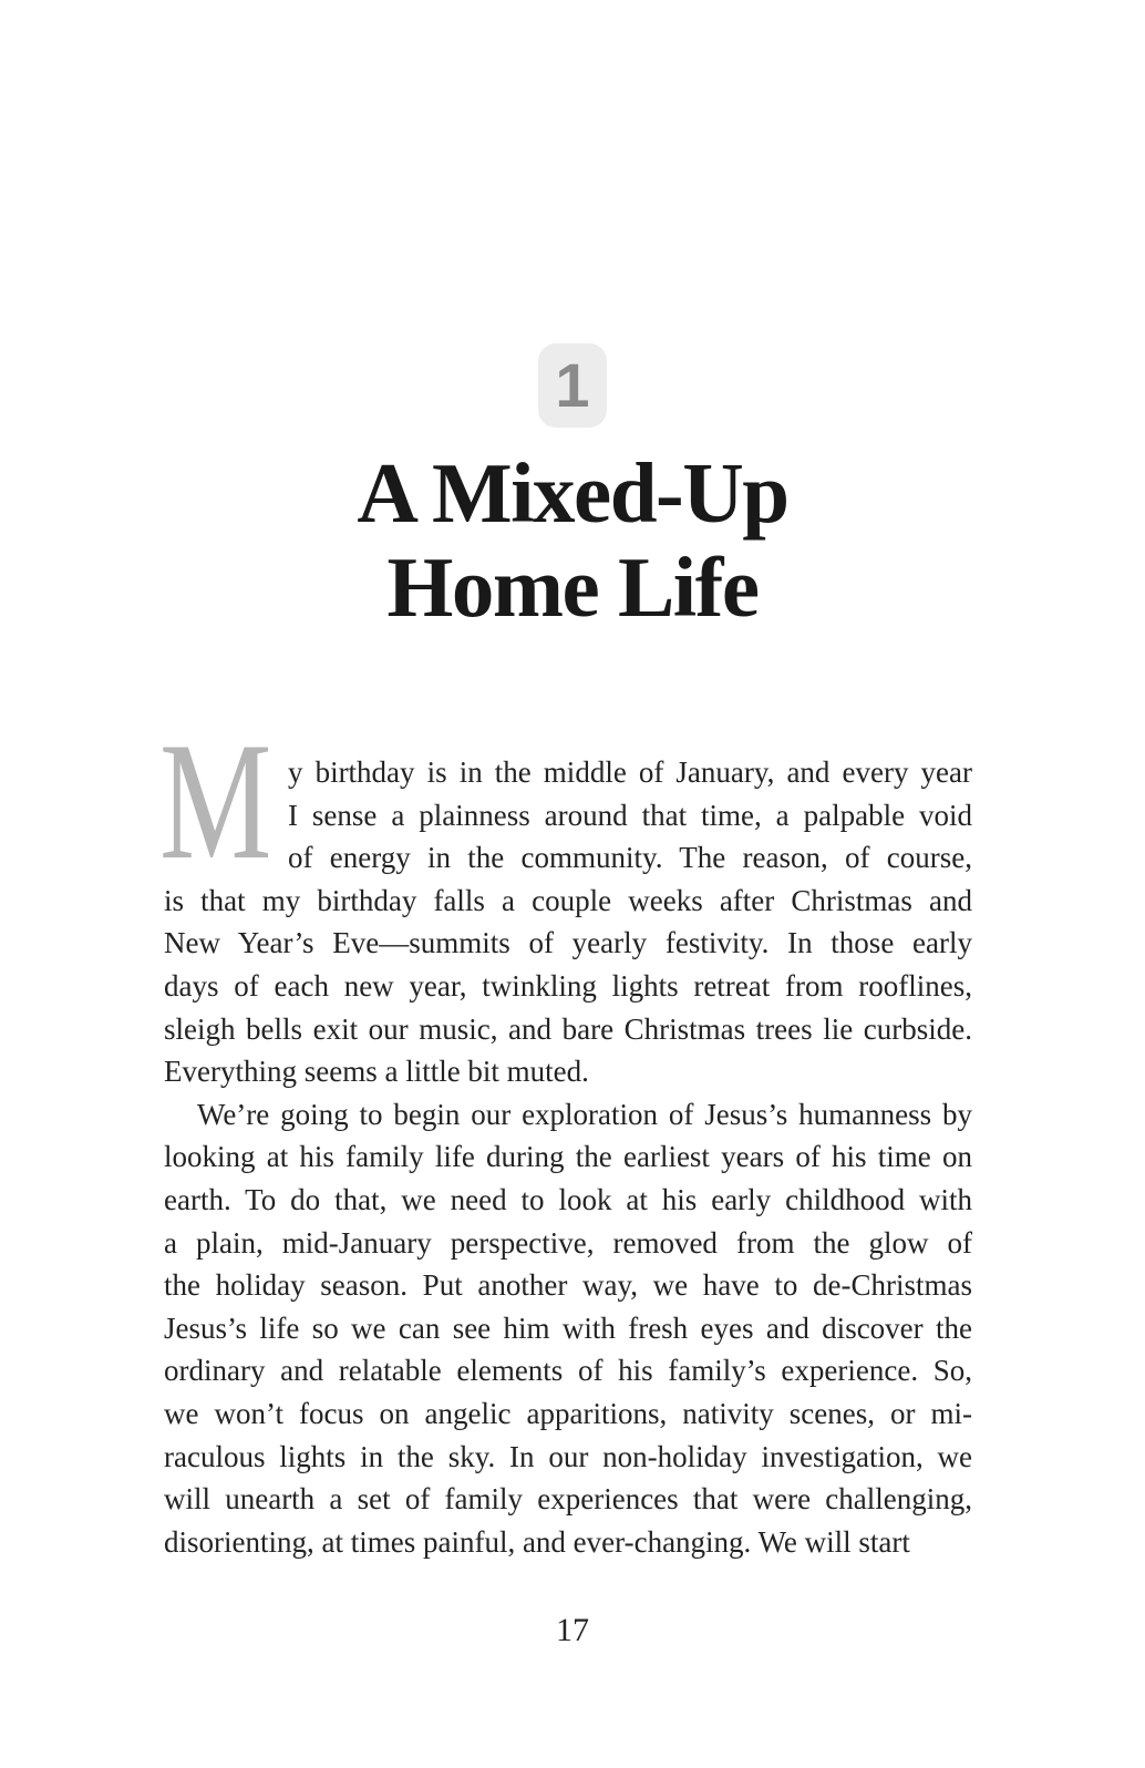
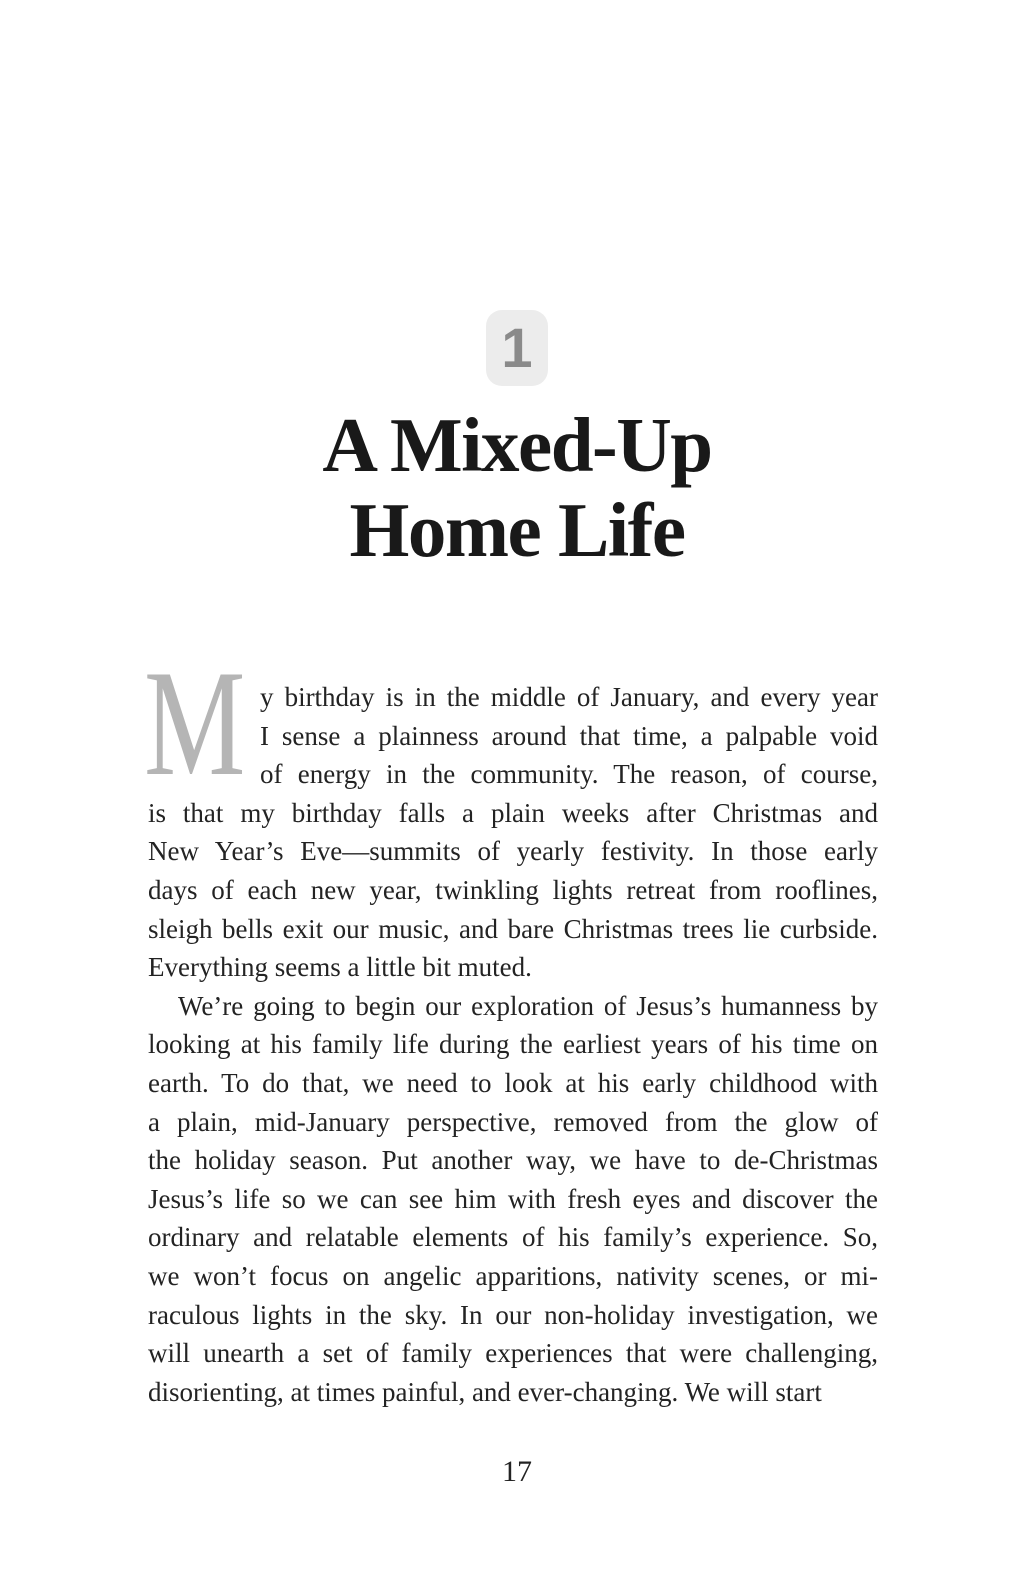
  1
  A Mixed-Up
  Home Life
  M
  y birthday is in the middle of January, and every year
  I sense a plainness around that time, a palpable void
  of energy in the community. The reason, of course,
- is that my birthday falls a couple weeks after Christmas and
+ is that my birthday falls a plain weeks after Christmas and
  New Year’s Eve—summits of yearly festivity. In those early
  days of each new year, twinkling lights retreat from rooflines,
  sleigh bells exit our music, and bare Christmas trees lie curbside.
  Everything seems a little bit muted.
  We’re going to begin our exploration of Jesus’s humanness by
  looking at his family life during the earliest years of his time on
  earth. To do that, we need to look at his early childhood with
  a plain, mid-January perspective, removed from the glow of
  the holiday season. Put another way, we have to de-Christmas
  Jesus’s life so we can see him with fresh eyes and discover the
  ordinary and relatable elements of his family’s experience. So,
  we won’t focus on angelic apparitions, nativity scenes, or mi-
  raculous lights in the sky. In our non-holiday investigation, we
  will unearth a set of family experiences that were challenging,
  disorienting, at times painful, and ever-changing. We will start
  17
